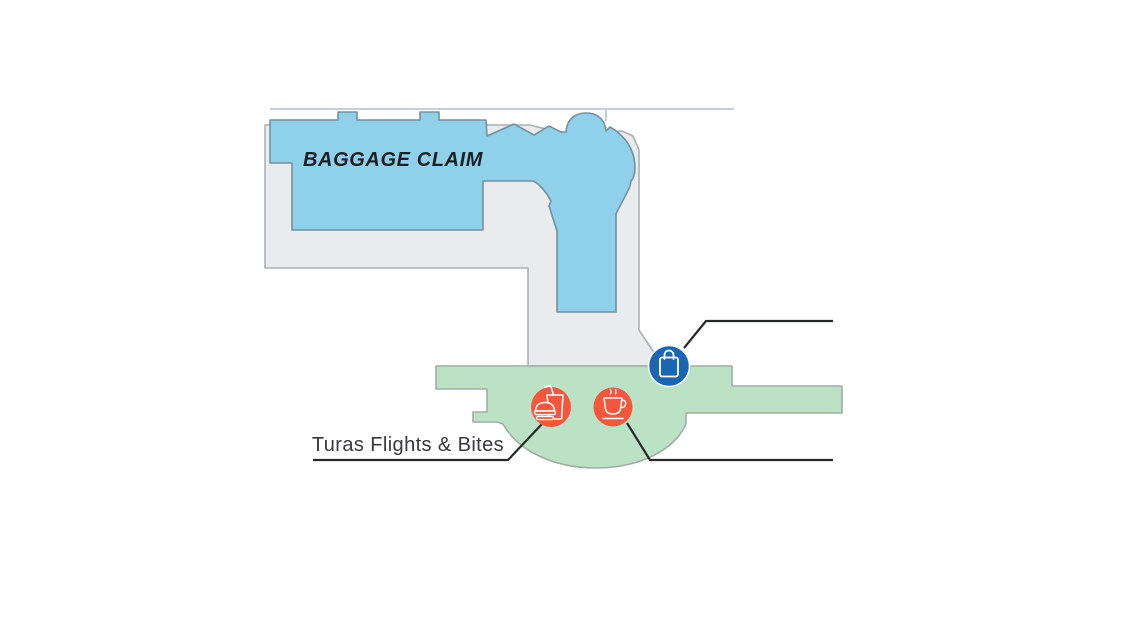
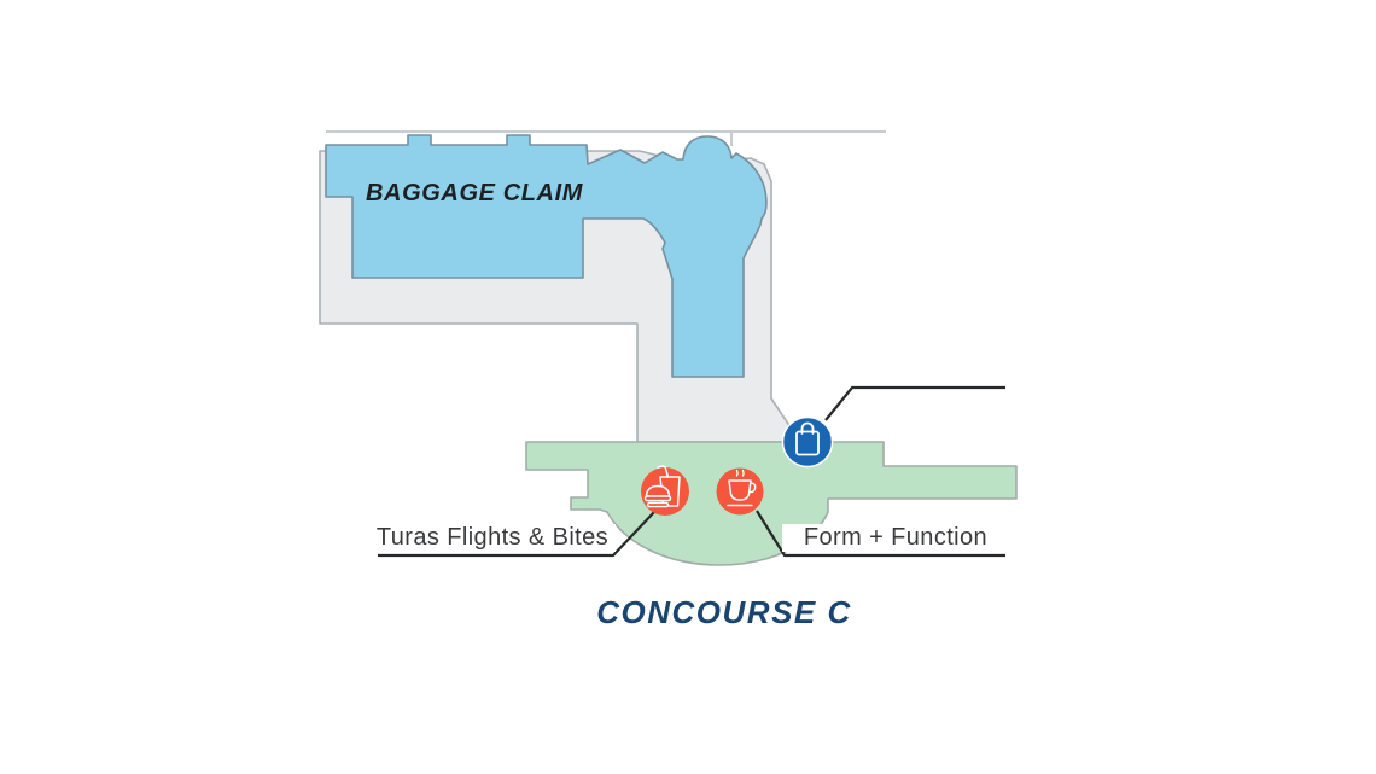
  BAGGAGE CLAIM
  Turas Flights & Bites
+ Form + Function
+ CONCOURSE C
